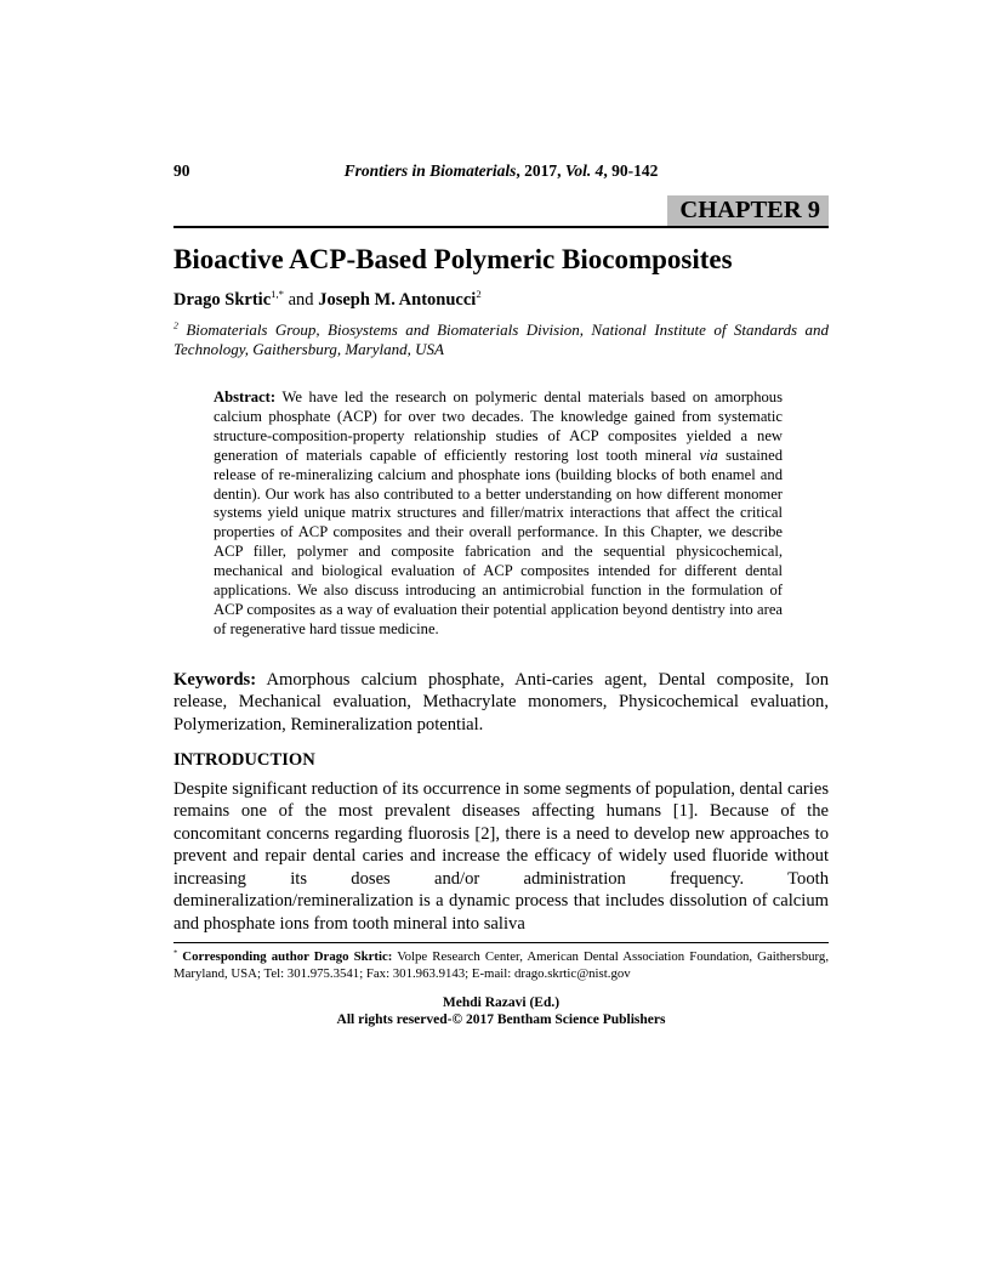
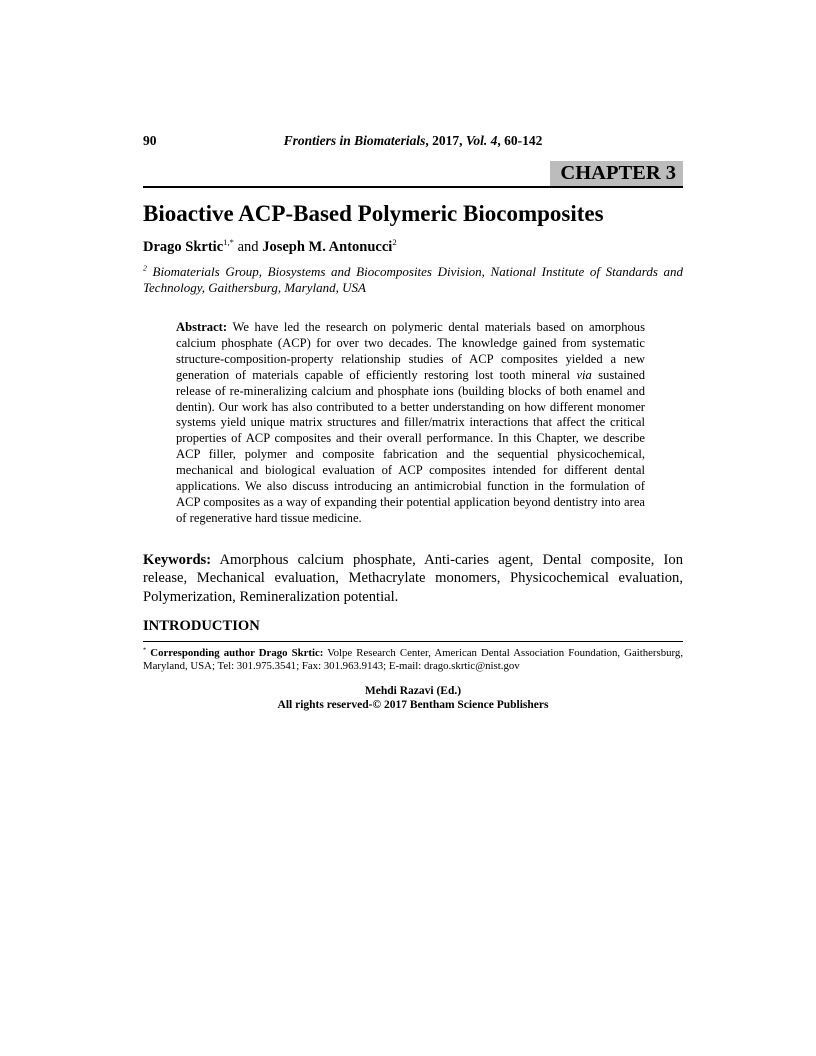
  90
- Frontiers in Biomaterials, 2017, Vol. 4, 90-142
+ Frontiers in Biomaterials, 2017, Vol. 4, 60-142
- CHAPTER 9
+ CHAPTER 3
  Bioactive ACP-Based Polymeric Biocomposites
  Drago Skrtic1,* and Joseph M. Antonucci2
- 2 Biomaterials Group, Biosystems and Biomaterials Division, National Institute of Standards and Technology, Gaithersburg, Maryland, USA
+ 2 Biomaterials Group, Biosystems and Biocomposites Division, National Institute of Standards and Technology, Gaithersburg, Maryland, USA
- Abstract: We have led the research on polymeric dental materials based on amorphous calcium phosphate (ACP) for over two decades. The knowledge gained from systematic structure-composition-property relationship studies of ACP composites yielded a new generation of materials capable of efficiently restoring lost tooth mineral via sustained release of re-mineralizing calcium and phosphate ions (building blocks of both enamel and dentin). Our work has also contributed to a better understanding on how different monomer systems yield unique matrix structures and filler/matrix interactions that affect the critical properties of ACP composites and their overall performance. In this Chapter, we describe ACP filler, polymer and composite fabrication and the sequential physicochemical, mechanical and biological evaluation of ACP composites intended for different dental applications. We also discuss introducing an antimicrobial function in the formulation of ACP composites as a way of evaluation their potential application beyond dentistry into area of regenerative hard tissue medicine.
+ Abstract: We have led the research on polymeric dental materials based on amorphous calcium phosphate (ACP) for over two decades. The knowledge gained from systematic structure-composition-property relationship studies of ACP composites yielded a new generation of materials capable of efficiently restoring lost tooth mineral via sustained release of re-mineralizing calcium and phosphate ions (building blocks of both enamel and dentin). Our work has also contributed to a better understanding on how different monomer systems yield unique matrix structures and filler/matrix interactions that affect the critical properties of ACP composites and their overall performance. In this Chapter, we describe ACP filler, polymer and composite fabrication and the sequential physicochemical, mechanical and biological evaluation of ACP composites intended for different dental applications. We also discuss introducing an antimicrobial function in the formulation of ACP composites as a way of expanding their potential application beyond dentistry into area of regenerative hard tissue medicine.
  Keywords: Amorphous calcium phosphate, Anti-caries agent, Dental composite, Ion release, Mechanical evaluation, Methacrylate monomers, Physicochemical evaluation, Polymerization, Remineralization potential.
  INTRODUCTION
- Despite significant reduction of its occurrence in some segments of population, dental caries remains one of the most prevalent diseases affecting humans [1]. Because of the concomitant concerns regarding fluorosis [2], there is a need to develop new approaches to prevent and repair dental caries and increase the efficacy of widely used fluoride without increasing its doses and/or administration frequency. Tooth demineralization/remineralization is a dynamic process that includes dissolution of calcium and phosphate ions from tooth mineral into saliva
  Corresponding author Drago Skrtic: Volpe Research Center, American Dental Association Foundation, Gaithersburg, Maryland, USA; Tel: 301.975.3541; Fax: 301.963.9143; E-mail: drago.skrtic@nist.gov
  Mehdi Razavi (Ed.)
  All rights reserved-© 2017 Bentham Science Publishers
